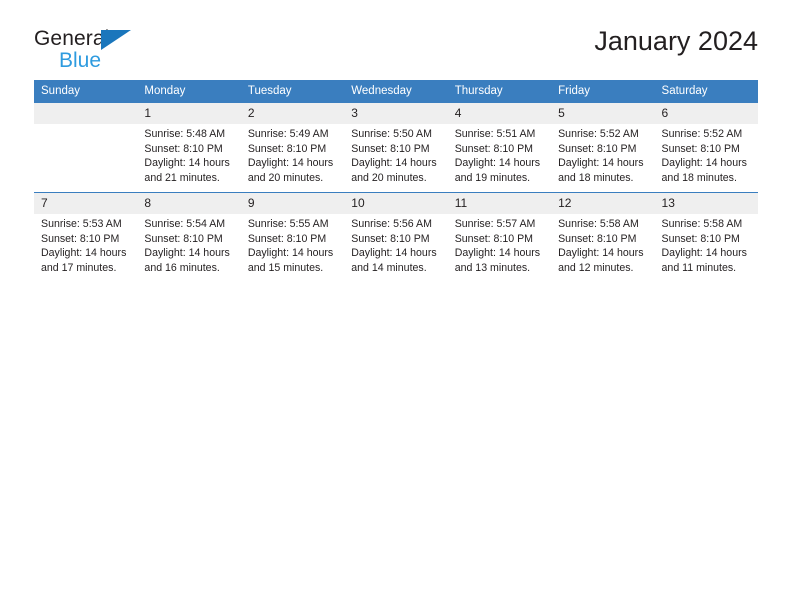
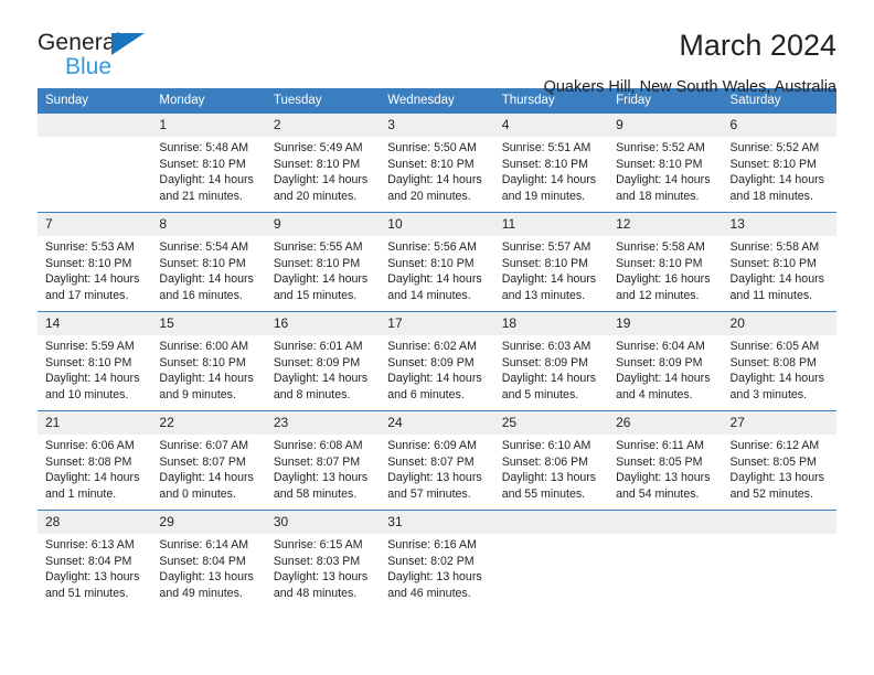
  General
  Blue
- January 2024
+ March 2024
+ Quakers Hill, New South Wales, Australia
  Sunday	Monday	Tuesday	Wednesday	Thursday	Friday	Saturday
- 	1Sunrise: 5:48 AMSunset: 8:10 PMDaylight: 14 hours and 21 minutes.	2Sunrise: 5:49 AMSunset: 8:10 PMDaylight: 14 hours and 20 minutes.	3Sunrise: 5:50 AMSunset: 8:10 PMDaylight: 14 hours and 20 minutes.	4Sunrise: 5:51 AMSunset: 8:10 PMDaylight: 14 hours and 19 minutes.	5Sunrise: 5:52 AMSunset: 8:10 PMDaylight: 14 hours and 18 minutes.	6Sunrise: 5:52 AMSunset: 8:10 PMDaylight: 14 hours and 18 minutes.
+ 	1Sunrise: 5:48 AMSunset: 8:10 PMDaylight: 14 hours and 21 minutes.	2Sunrise: 5:49 AMSunset: 8:10 PMDaylight: 14 hours and 20 minutes.	3Sunrise: 5:50 AMSunset: 8:10 PMDaylight: 14 hours and 20 minutes.	4Sunrise: 5:51 AMSunset: 8:10 PMDaylight: 14 hours and 19 minutes.	9Sunrise: 5:52 AMSunset: 8:10 PMDaylight: 14 hours and 18 minutes.	6Sunrise: 5:52 AMSunset: 8:10 PMDaylight: 14 hours and 18 minutes.
- 7Sunrise: 5:53 AMSunset: 8:10 PMDaylight: 14 hours and 17 minutes.	8Sunrise: 5:54 AMSunset: 8:10 PMDaylight: 14 hours and 16 minutes.	9Sunrise: 5:55 AMSunset: 8:10 PMDaylight: 14 hours and 15 minutes.	10Sunrise: 5:56 AMSunset: 8:10 PMDaylight: 14 hours and 14 minutes.	11Sunrise: 5:57 AMSunset: 8:10 PMDaylight: 14 hours and 13 minutes.	12Sunrise: 5:58 AMSunset: 8:10 PMDaylight: 14 hours and 12 minutes.	13Sunrise: 5:58 AMSunset: 8:10 PMDaylight: 14 hours and 11 minutes.
+ 7Sunrise: 5:53 AMSunset: 8:10 PMDaylight: 14 hours and 17 minutes.	8Sunrise: 5:54 AMSunset: 8:10 PMDaylight: 14 hours and 16 minutes.	9Sunrise: 5:55 AMSunset: 8:10 PMDaylight: 14 hours and 15 minutes.	10Sunrise: 5:56 AMSunset: 8:10 PMDaylight: 14 hours and 14 minutes.	11Sunrise: 5:57 AMSunset: 8:10 PMDaylight: 14 hours and 13 minutes.	12Sunrise: 5:58 AMSunset: 8:10 PMDaylight: 16 hours and 12 minutes.	13Sunrise: 5:58 AMSunset: 8:10 PMDaylight: 14 hours and 11 minutes.
+ 14Sunrise: 5:59 AMSunset: 8:10 PMDaylight: 14 hours and 10 minutes.	15Sunrise: 6:00 AMSunset: 8:10 PMDaylight: 14 hours and 9 minutes.	16Sunrise: 6:01 AMSunset: 8:09 PMDaylight: 14 hours and 8 minutes.	17Sunrise: 6:02 AMSunset: 8:09 PMDaylight: 14 hours and 6 minutes.	18Sunrise: 6:03 AMSunset: 8:09 PMDaylight: 14 hours and 5 minutes.	19Sunrise: 6:04 AMSunset: 8:09 PMDaylight: 14 hours and 4 minutes.	20Sunrise: 6:05 AMSunset: 8:08 PMDaylight: 14 hours and 3 minutes.
+ 21Sunrise: 6:06 AMSunset: 8:08 PMDaylight: 14 hours and 1 minute.	22Sunrise: 6:07 AMSunset: 8:07 PMDaylight: 14 hours and 0 minutes.	23Sunrise: 6:08 AMSunset: 8:07 PMDaylight: 13 hours and 58 minutes.	24Sunrise: 6:09 AMSunset: 8:07 PMDaylight: 13 hours and 57 minutes.	25Sunrise: 6:10 AMSunset: 8:06 PMDaylight: 13 hours and 55 minutes.	26Sunrise: 6:11 AMSunset: 8:05 PMDaylight: 13 hours and 54 minutes.	27Sunrise: 6:12 AMSunset: 8:05 PMDaylight: 13 hours and 52 minutes.
+ 28Sunrise: 6:13 AMSunset: 8:04 PMDaylight: 13 hours and 51 minutes.	29Sunrise: 6:14 AMSunset: 8:04 PMDaylight: 13 hours and 49 minutes.	30Sunrise: 6:15 AMSunset: 8:03 PMDaylight: 13 hours and 48 minutes.	31Sunrise: 6:16 AMSunset: 8:02 PMDaylight: 13 hours and 46 minutes.
